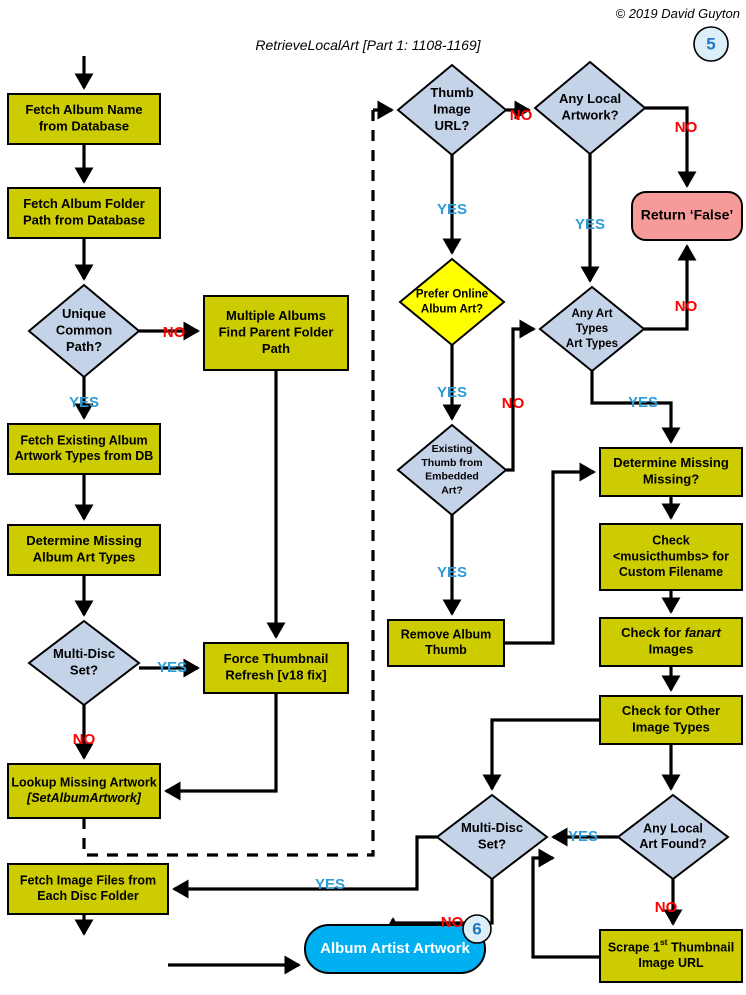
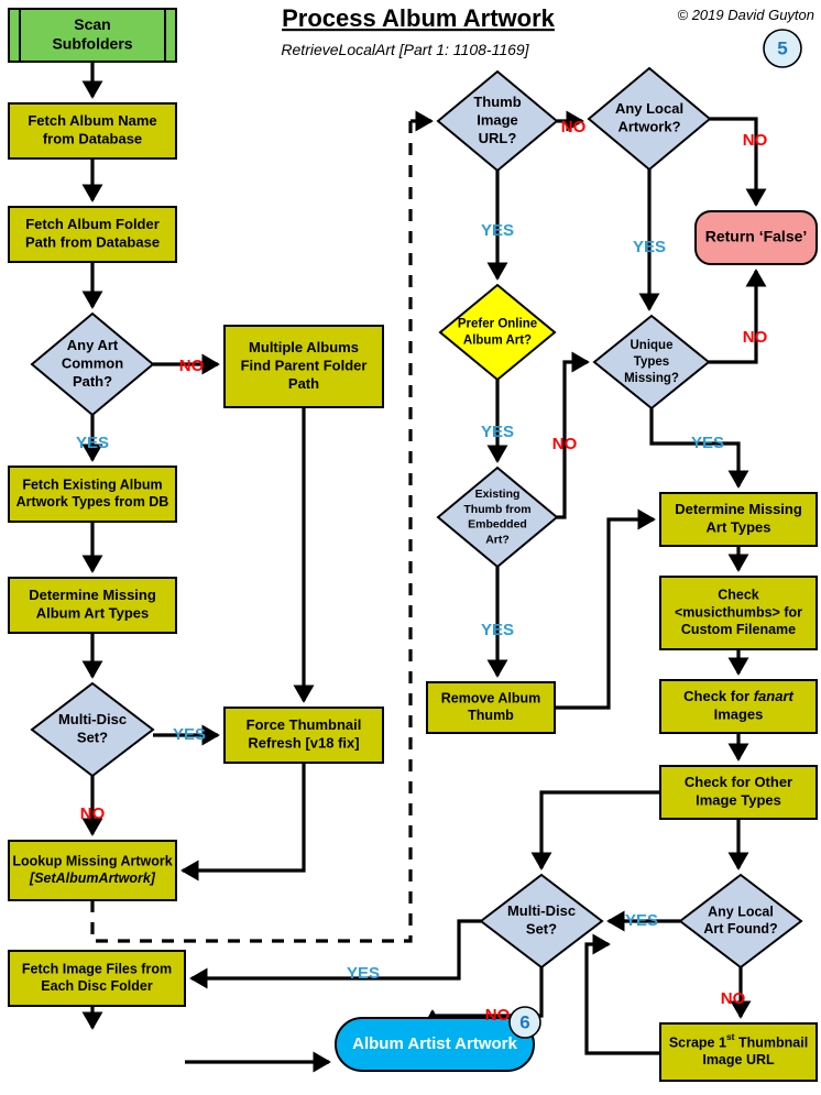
+ Scan
+ Subfolders
  Fetch Album Name
  from Database
  Fetch Album Folder
  Path from Database
- Unique
+ Any Art
  Common
  Path?
  Multiple Albums
  Find Parent Folder
  Path
  Fetch Existing Album
  Artwork Types from DB
  Determine Missing
  Album Art Types
  Multi-Disc
  Set?
  Force Thumbnail
  Refresh [v18 fix]
  Lookup Missing Artwork
  [SetAlbumArtwork]
  Fetch Image Files from
  Each Disc Folder
  Thumb
  Image
  URL?
  Prefer Online
  Album Art?
  Existing
  Thumb from
  Embedded
  Art?
  Remove Album
  Thumb
  Any Local
  Artwork?
  Return ‘False’
- Any Art
+ Unique
  Types
- Art Types
+ Missing?
  Determine Missing
- Missing?
+ Art Types
  Check
  <musicthumbs> for
  Custom Filename
  Check for fanart
  Images
  Check for Other
  Image Types
  Any Local
  Art Found?
  Scrape 1st Thumbnail
  Image URL
  Multi-Disc
  Set?
  Album Artist Artwork
  6
  NO
  YES
  YES
  NO
  NO
  YES
  YES
  NO
  YES
  NO
  YES
  NO
  YES
  YES
  NO
  YES
  NO
+ Process Album Artwork
  RetrieveLocalArt [Part 1: 1108-1169]
  © 2019 David Guyton
  5
